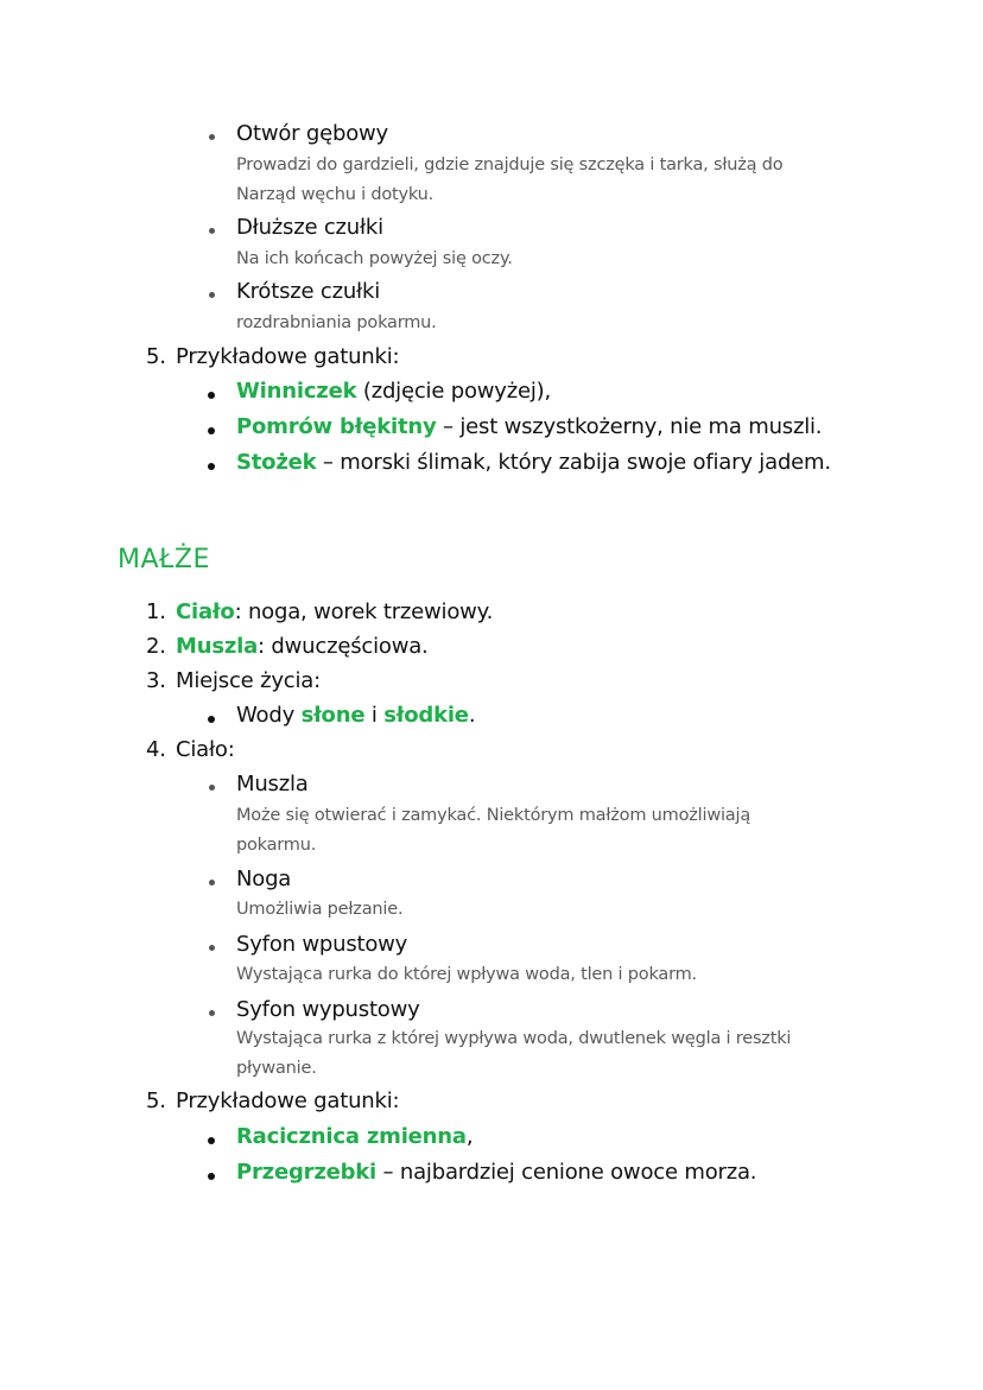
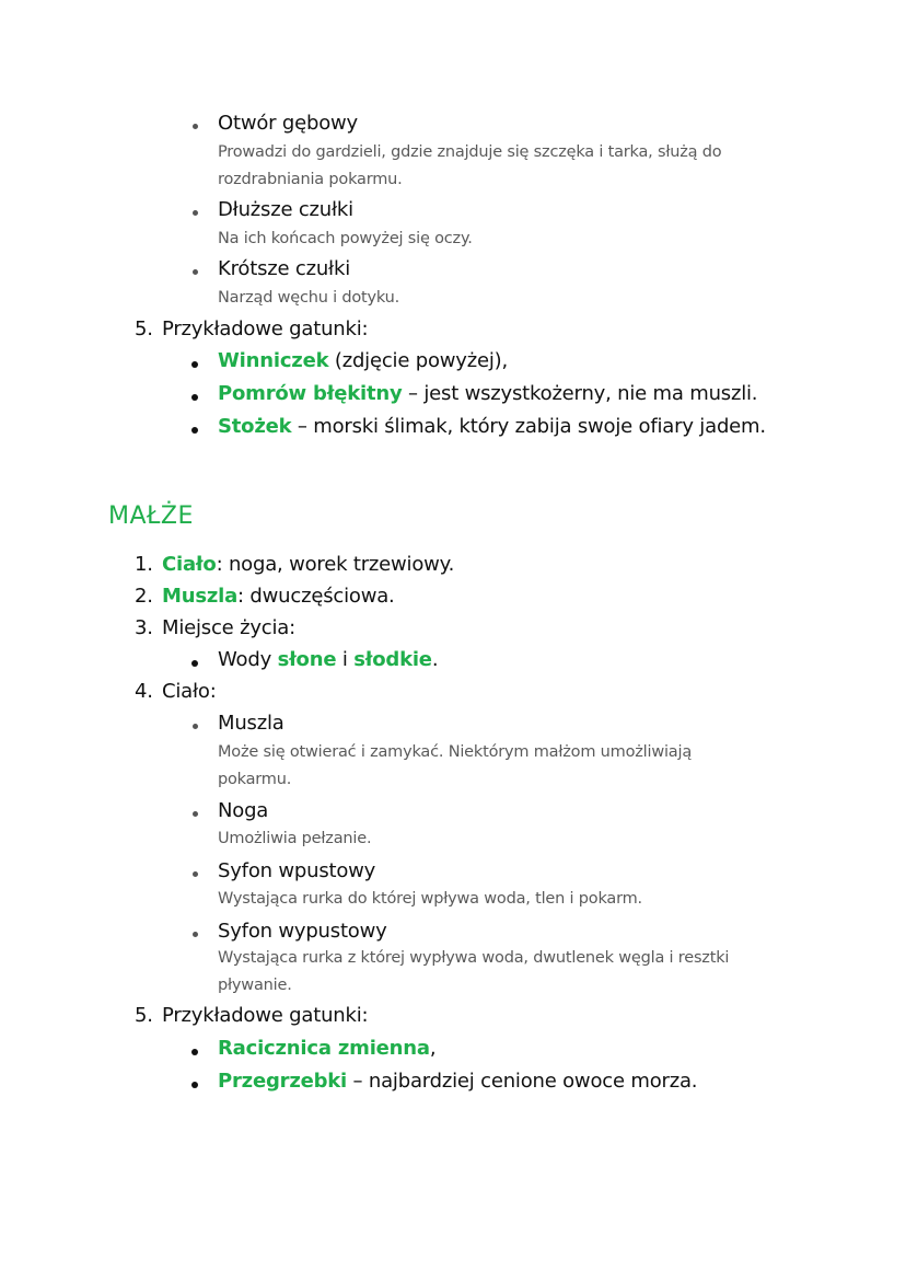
  Otwór gębowy
  Prowadzi do gardzieli, gdzie znajduje się szczęka i tarka, służą do
- Narząd węchu i dotyku.
+ rozdrabniania pokarmu.
  Dłuższe czułki
  Na ich końcach powyżej się oczy.
  Krótsze czułki
- rozdrabniania pokarmu.
+ Narząd węchu i dotyku.
  5.
  Przykładowe gatunki:
  Winniczek (zdjęcie powyżej),
  Pomrów błękitny – jest wszystkożerny, nie ma muszli.
  Stożek – morski ślimak, który zabija swoje ofiary jadem.
  MAŁŻE
  1.
  Ciało: noga, worek trzewiowy.
  2.
  Muszla: dwuczęściowa.
  3.
  Miejsce życia:
  Wody słone i słodkie.
  4.
  Ciało:
  Muszla
  Może się otwierać i zamykać. Niektórym małżom umożliwiają
  pokarmu.
  Noga
  Umożliwia pełzanie.
  Syfon wpustowy
  Wystająca rurka do której wpływa woda, tlen i pokarm.
  Syfon wypustowy
  Wystająca rurka z której wypływa woda, dwutlenek węgla i resztki
  pływanie.
  5.
  Przykładowe gatunki:
  Racicznica zmienna,
  Przegrzebki – najbardziej cenione owoce morza.
